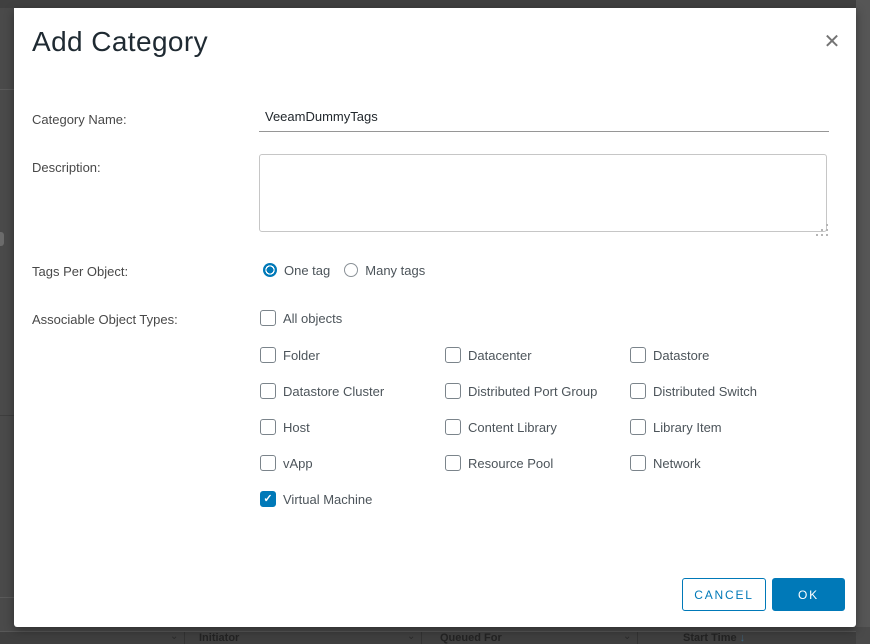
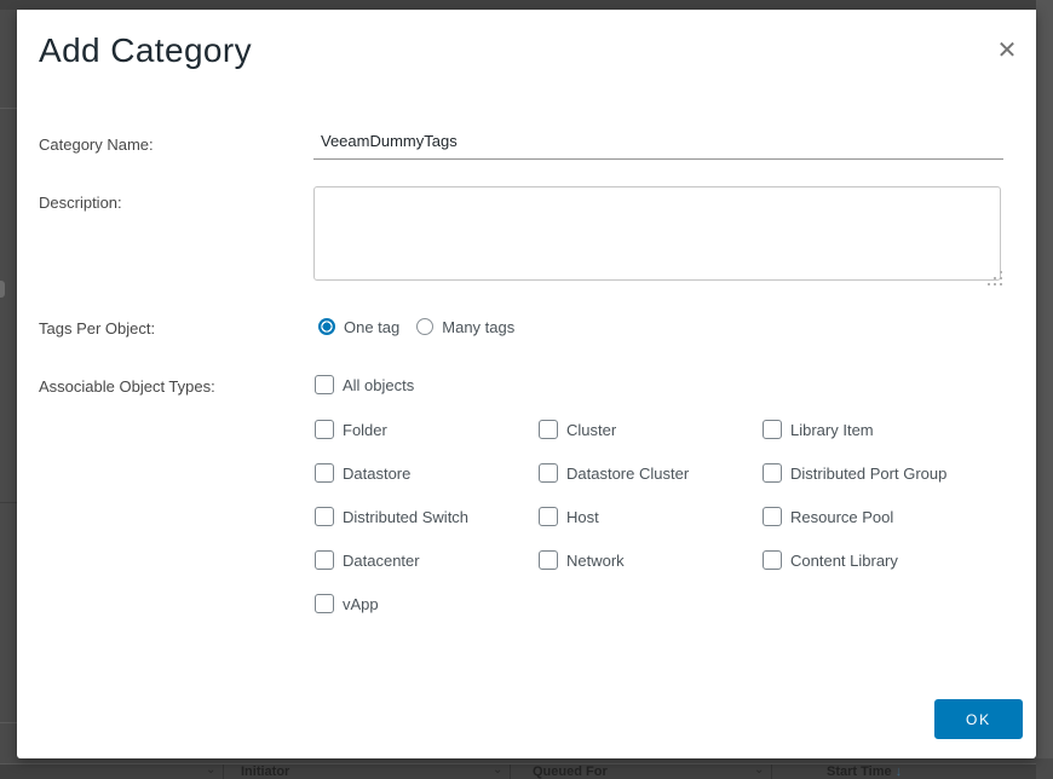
  ⌄
  Initiator
  ⌄
  Queued For
  ⌄
  Start Time ↓
  Add Category
  ✕
  Category Name:
  VeeamDummyTags
  Description:
  Tags Per Object:
  One tag
  Many tags
  Associable Object Types:
  All objects
  Folder
+ Cluster
- Datacenter
+ Library Item
  Datastore
  Datastore Cluster
  Distributed Port Group
  Distributed Switch
  Host
- Content Library
+ Resource Pool
- Library Item
+ Datacenter
- vApp
+ Network
- Resource Pool
+ Content Library
- Network
+ vApp
- ✓
- Virtual Machine
- CANCEL
  OK
